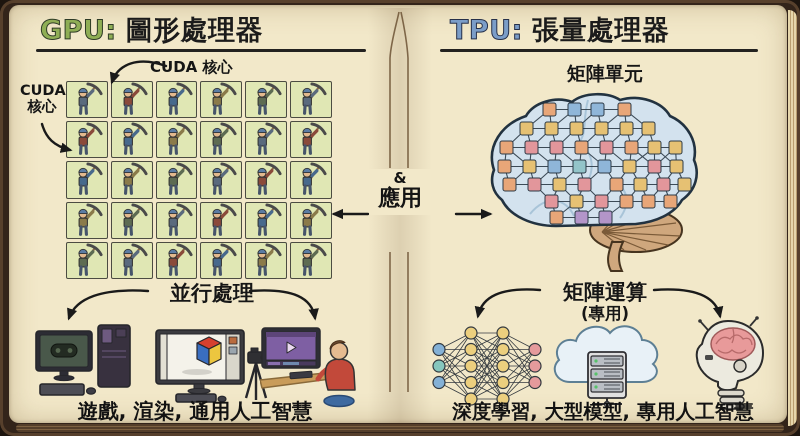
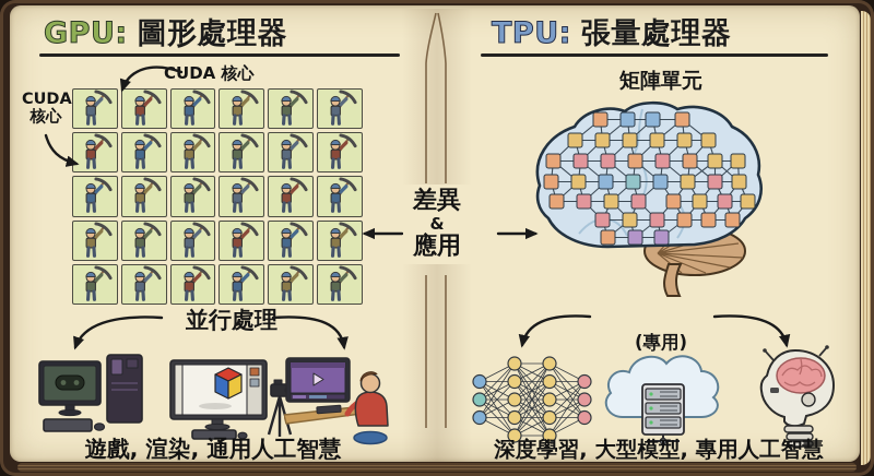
  GPU: 圖形處理器
  CUDA 核心
  CUDA
  核心
  並行處理
  遊戲, 渲染, 通用人工智慧
  TPU: 張量處理器
  矩陣單元
- 矩陣運算
  (專用)
  深度學習, 大型模型, 專用人工智慧
+ 差異
  &
  應用
